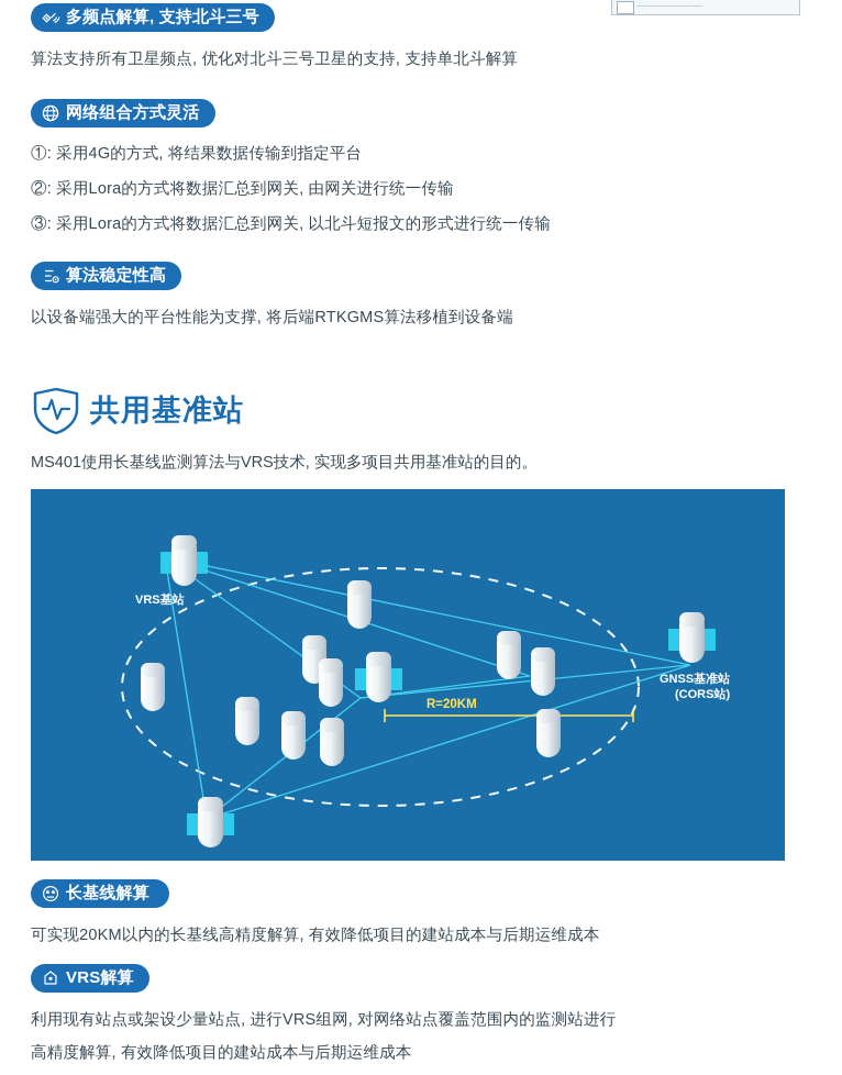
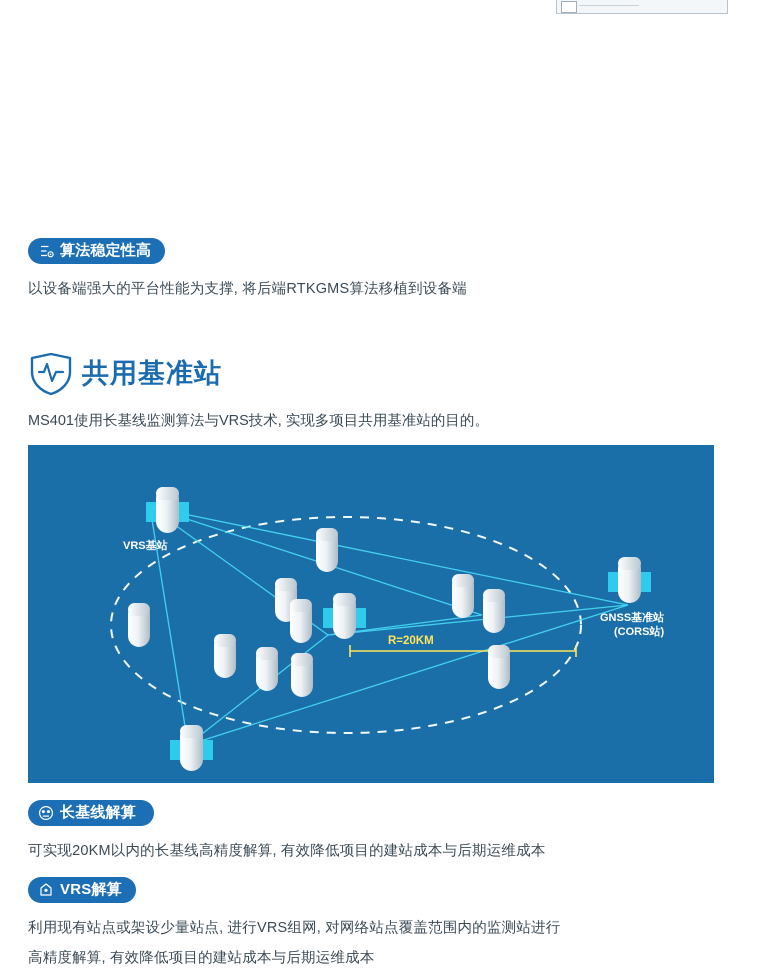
- 多频点解算, 支持北斗三号
- 算法支持所有卫星频点, 优化对北斗三号卫星的支持, 支持单北斗解算
- 网络组合方式灵活
- ①: 采用4G的方式, 将结果数据传输到指定平台
- ②: 采用Lora的方式将数据汇总到网关, 由网关进行统一传输
- ③: 采用Lora的方式将数据汇总到网关, 以北斗短报文的形式进行统一传输
  算法稳定性高
  以设备端强大的平台性能为支撑, 将后端RTKGMS算法移植到设备端
  共用基准站
  MS401使用长基线监测算法与VRS技术, 实现多项目共用基准站的目的。
  VRS基站
  GNSS基准站
  (CORS站)
  R=20KM
  长基线解算
  可实现20KM以内的长基线高精度解算, 有效降低项目的建站成本与后期运维成本
  VRS解算
  利用现有站点或架设少量站点, 进行VRS组网, 对网络站点覆盖范围内的监测站进行
  高精度解算, 有效降低项目的建站成本与后期运维成本
